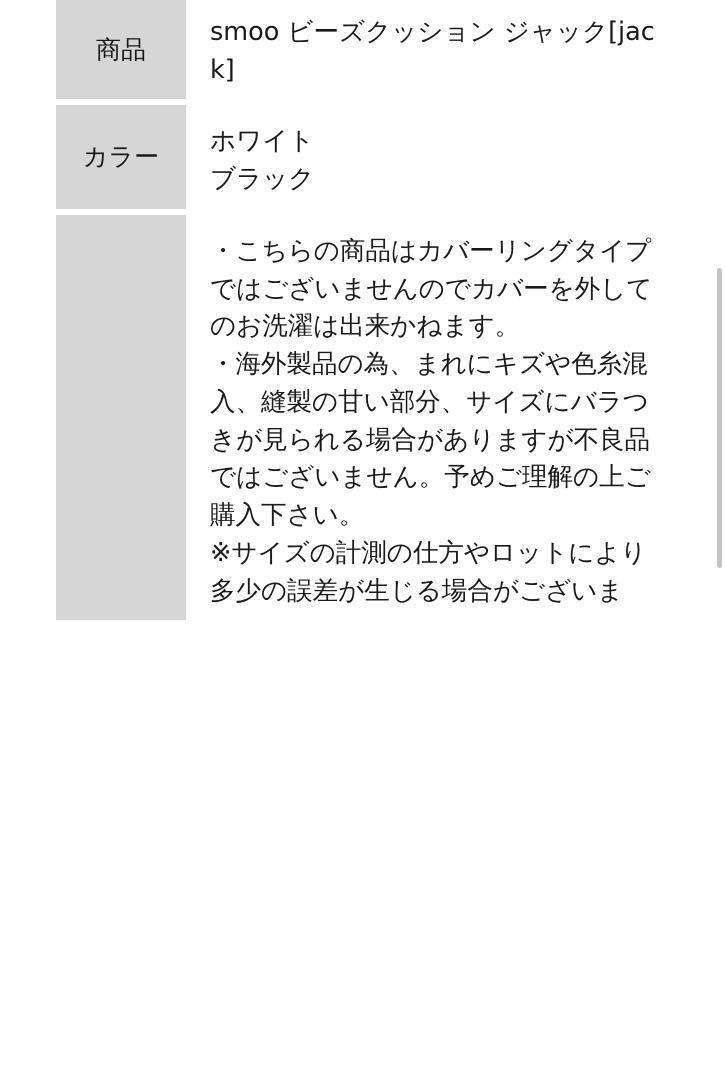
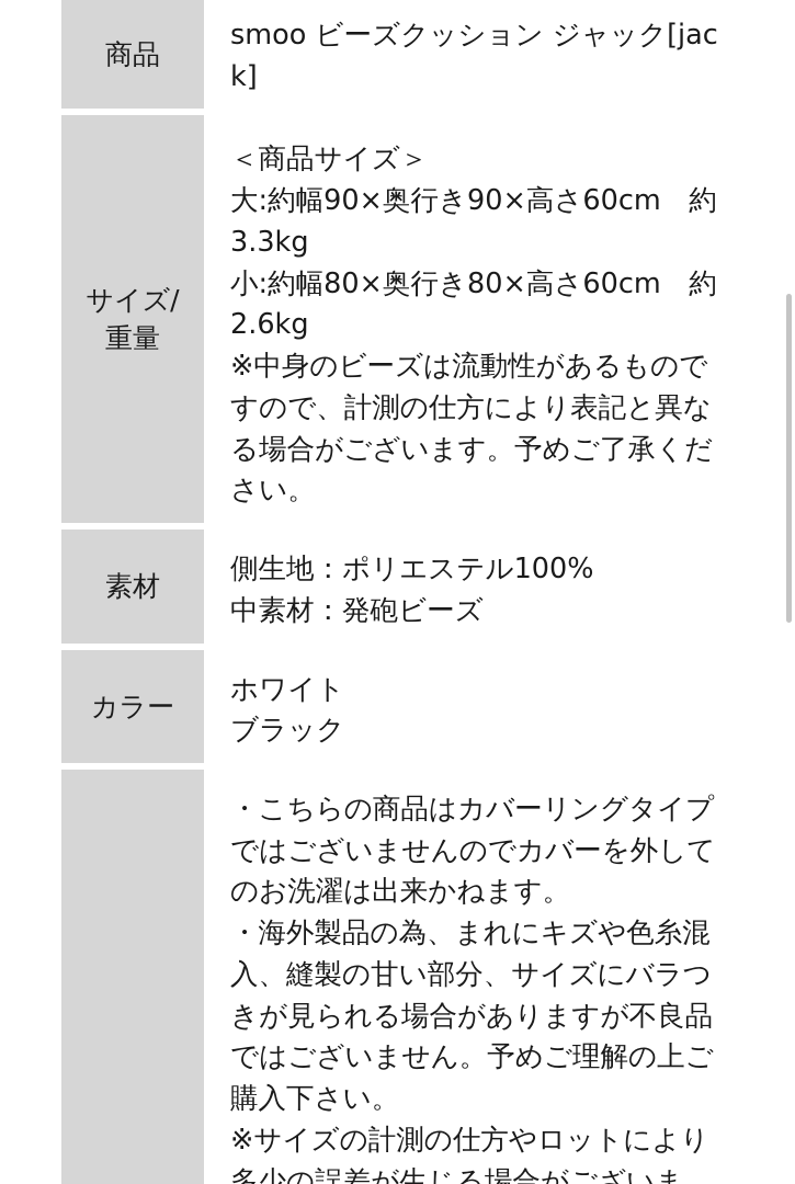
  商品	smoo ビーズクッション ジャック[jac k]
+ サイズ/ 重量	＜商品サイズ＞ 大:約幅90×奥行き90×高さ60cm 約 3.3kg 小:約幅80×奥行き80×高さ60cm 約 2.6kg ※中身のビーズは流動性があるもので すので、計測の仕方により表記と異な る場合がございます。予めご了承くだ さい。
+ 素材	側生地：ポリエステル100% 中素材：発砲ビーズ
  カラー	ホワイト ブラック
  	・こちらの商品はカバーリングタイプ ではございませんのでカバーを外して のお洗濯は出来かねます。 ・海外製品の為、まれにキズや色糸混 入、縫製の甘い部分、サイズにバラつ きが見られる場合がありますが不良品 ではございません。予めご理解の上ご 購入下さい。 ※サイズの計測の仕方やロットにより 多少の誤差が生じる場合がございま
